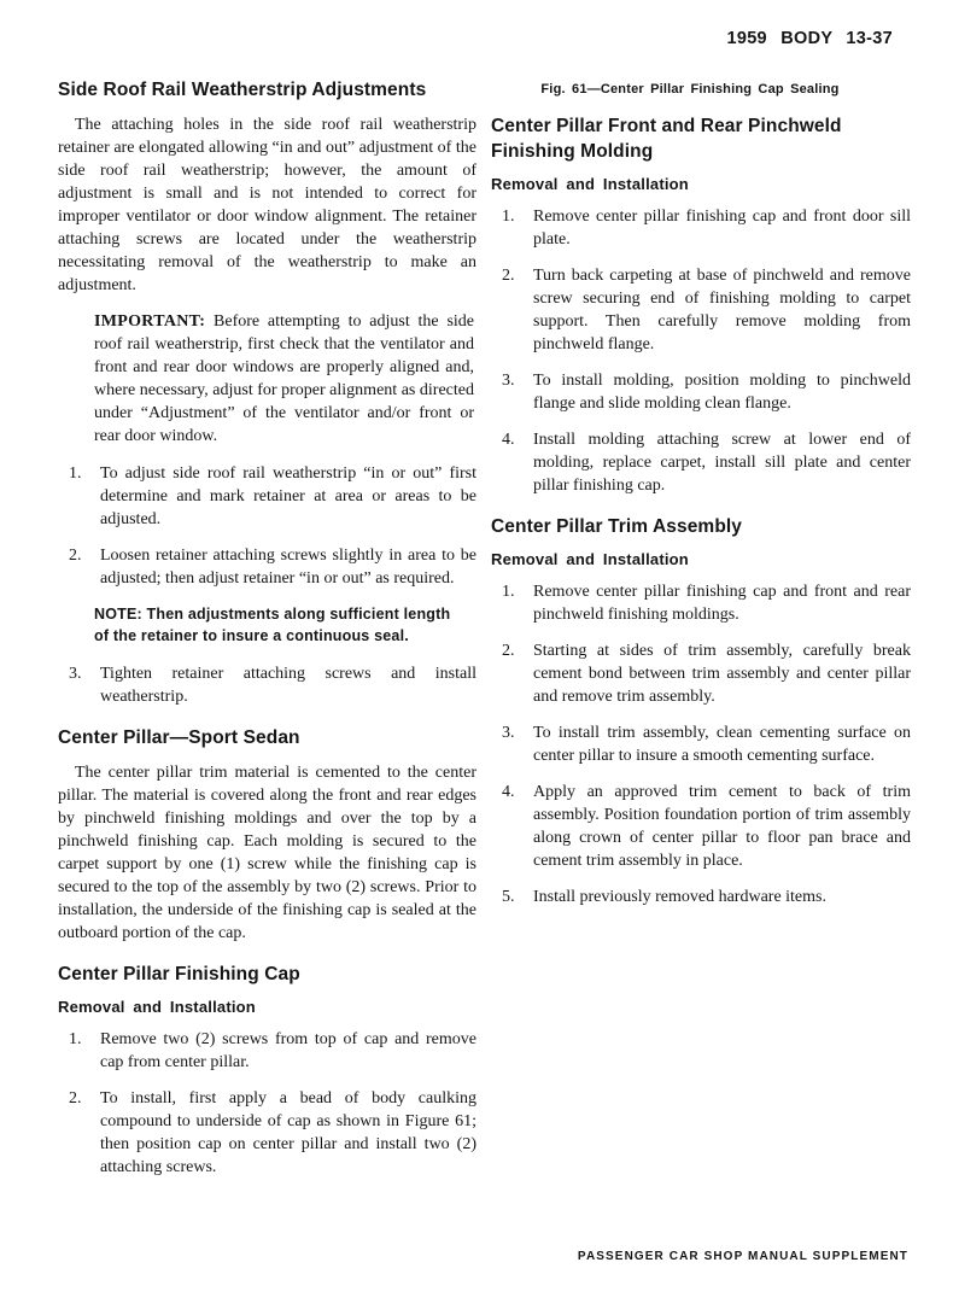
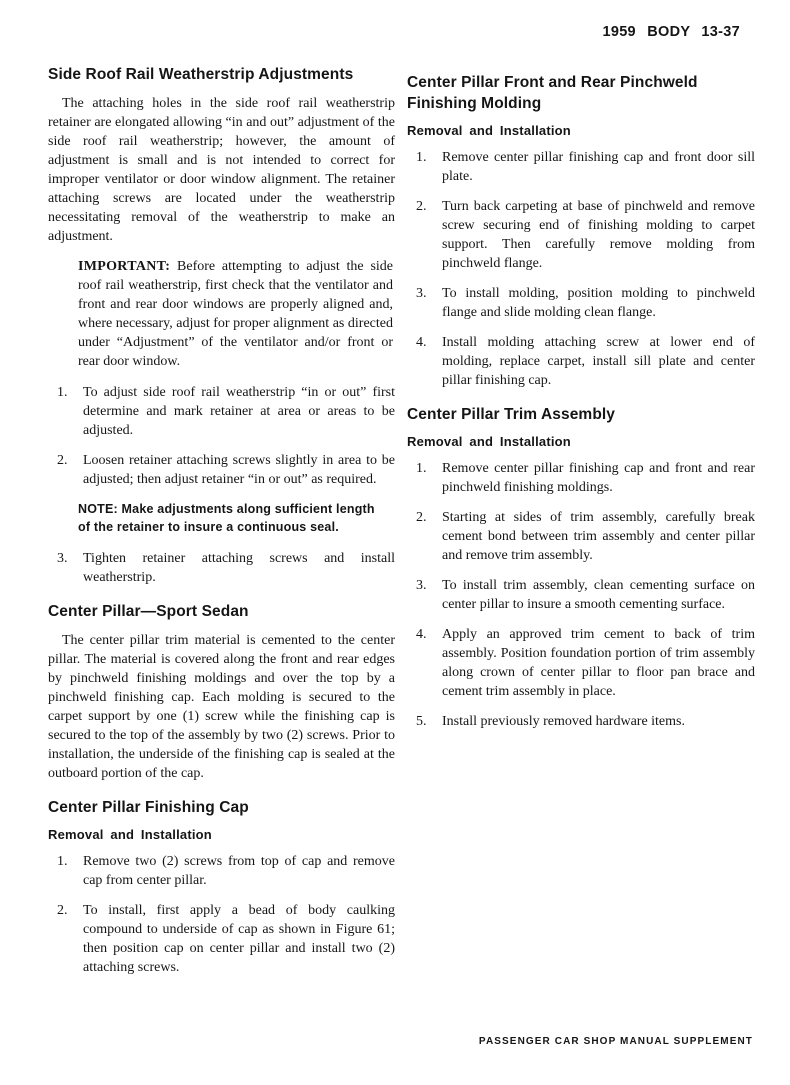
  1959 BODY 13-37
  Side Roof Rail Weatherstrip Adjustments
  The attaching holes in the side roof rail weatherstrip retainer are elongated allowing “in and out” adjustment of the side roof rail weatherstrip; however, the amount of adjustment is small and is not intended to correct for improper ventilator or door window alignment. The retainer attaching screws are located under the weatherstrip necessitating removal of the weatherstrip to make an adjustment.
  IMPORTANT: Before attempting to adjust the side roof rail weatherstrip, first check that the ventilator and front and rear door windows are properly aligned and, where necessary, adjust for proper alignment as directed under “Adjustment” of the ventilator and/or front or rear door window.
  1.
  To adjust side roof rail weatherstrip “in or out” first determine and mark retainer at area or areas to be adjusted.
  2.
  Loosen retainer attaching screws slightly in area to be adjusted; then adjust retainer “in or out” as required.
- NOTE: Then adjustments along sufficient length of the retainer to insure a continuous seal.
+ NOTE: Make adjustments along sufficient length of the retainer to insure a continuous seal.
  3.
  Tighten retainer attaching screws and install weatherstrip.
  Center Pillar—Sport Sedan
  The center pillar trim material is cemented to the center pillar. The material is covered along the front and rear edges by pinchweld finishing moldings and over the top by a pinchweld finishing cap. Each molding is secured to the carpet support by one (1) screw while the finishing cap is secured to the top of the assembly by two (2) screws. Prior to installation, the underside of the finishing cap is sealed at the outboard portion of the cap.
  Center Pillar Finishing Cap
  Removal and Installation
  1.
  Remove two (2) screws from top of cap and remove cap from center pillar.
  2.
  To install, first apply a bead of body caulking compound to underside of cap as shown in Figure 61; then position cap on center pillar and install two (2) attaching screws.
- Fig. 61—Center Pillar Finishing Cap Sealing
  Center Pillar Front and Rear Pinchweld Finishing Molding
  Removal and Installation
  1.
  Remove center pillar finishing cap and front door sill plate.
  2.
  Turn back carpeting at base of pinchweld and remove screw securing end of finishing molding to carpet support. Then carefully remove molding from pinchweld flange.
  3.
  To install molding, position molding to pinchweld flange and slide molding clean flange.
  4.
  Install molding attaching screw at lower end of molding, replace carpet, install sill plate and center pillar finishing cap.
  Center Pillar Trim Assembly
  Removal and Installation
  1.
  Remove center pillar finishing cap and front and rear pinchweld finishing moldings.
  2.
  Starting at sides of trim assembly, carefully break cement bond between trim assembly and center pillar and remove trim assembly.
  3.
  To install trim assembly, clean cementing surface on center pillar to insure a smooth cementing surface.
  4.
  Apply an approved trim cement to back of trim assembly. Position foundation portion of trim assembly along crown of center pillar to floor pan brace and cement trim assembly in place.
  5.
  Install previously removed hardware items.
  PASSENGER CAR SHOP MANUAL SUPPLEMENT
